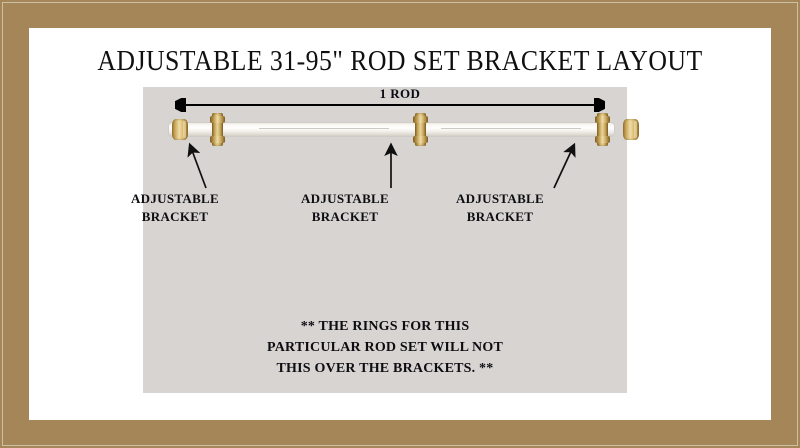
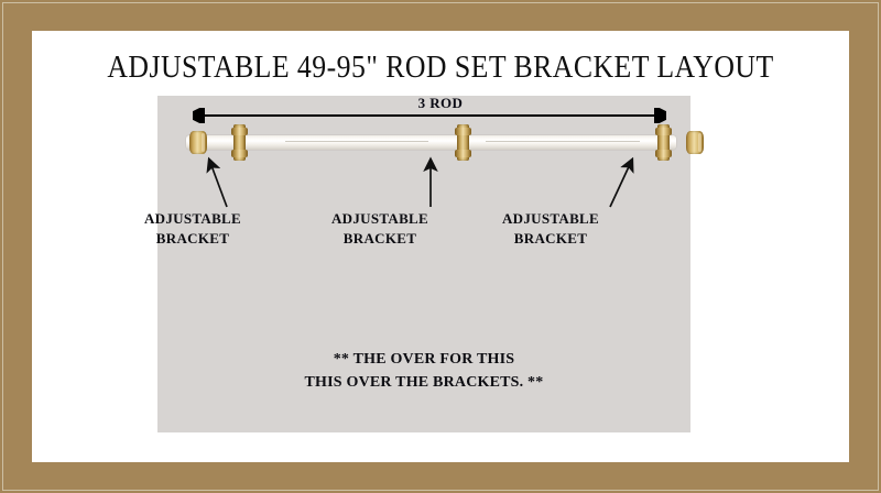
- ADJUSTABLE 31-95" ROD SET BRACKET LAYOUT
+ ADJUSTABLE 49-95" ROD SET BRACKET LAYOUT
- 1 ROD
+ 3 ROD
  ADJUSTABLE
  BRACKET
  ADJUSTABLE
  BRACKET
  ADJUSTABLE
  BRACKET
- ** THE RINGS FOR THIS
+ ** THE OVER FOR THIS
- PARTICULAR ROD SET WILL NOT
  THIS OVER THE BRACKETS. **
